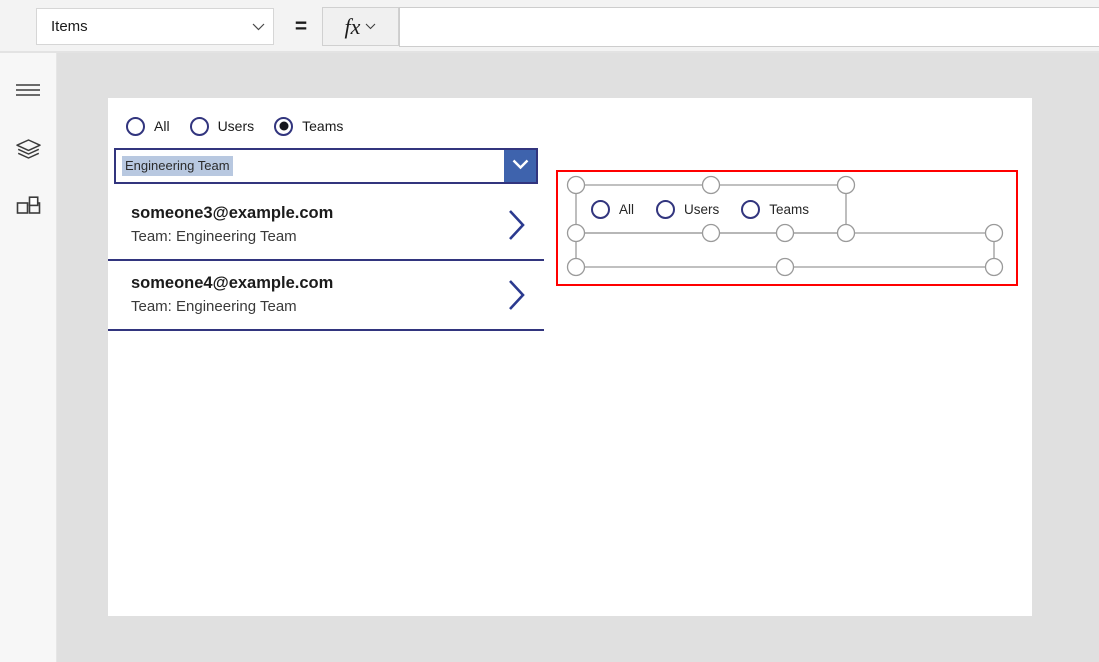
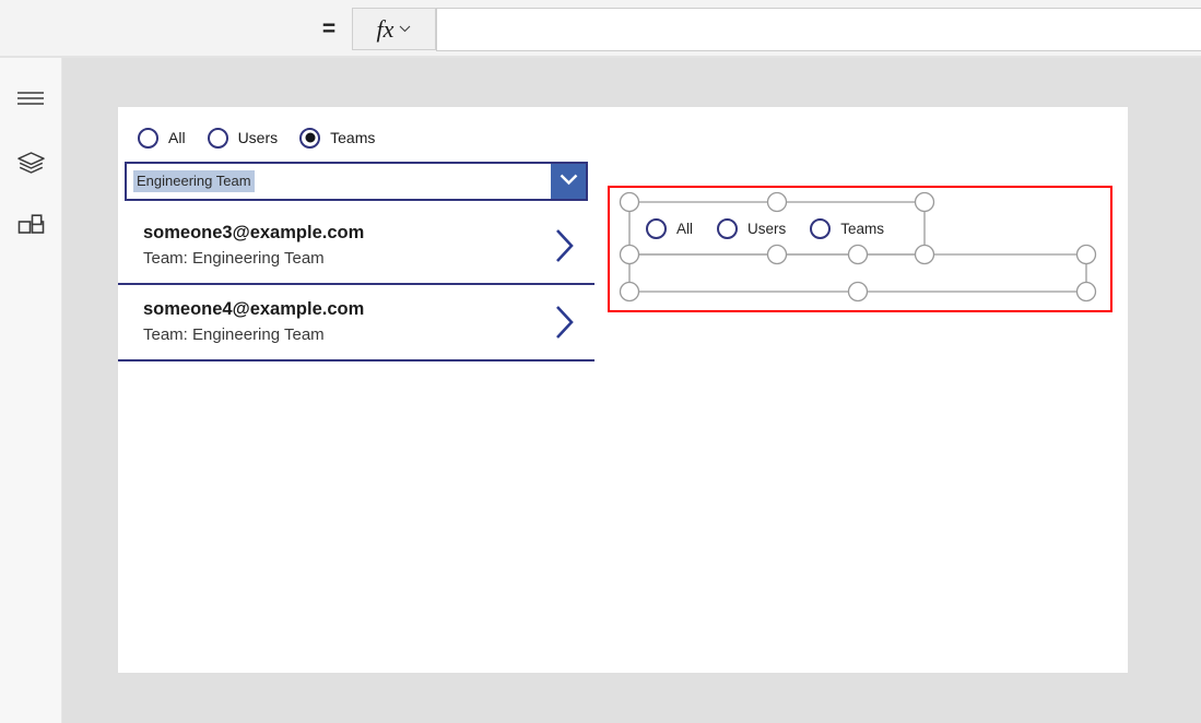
- Items
  =
  fx
  All
  Users
  Teams
  Engineering Team
  someone3@example.com
  Team: Engineering Team
  someone4@example.com
  Team: Engineering Team
  All
  Users
  Teams
